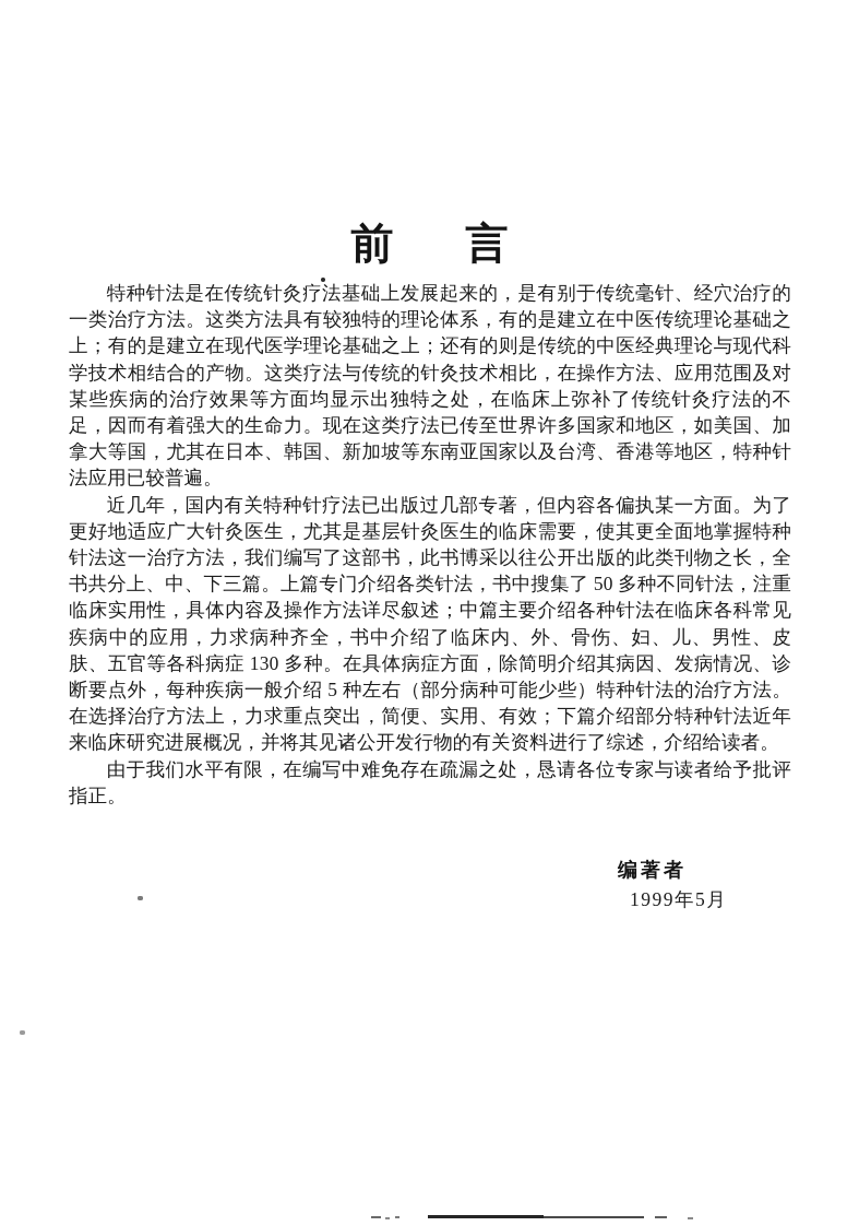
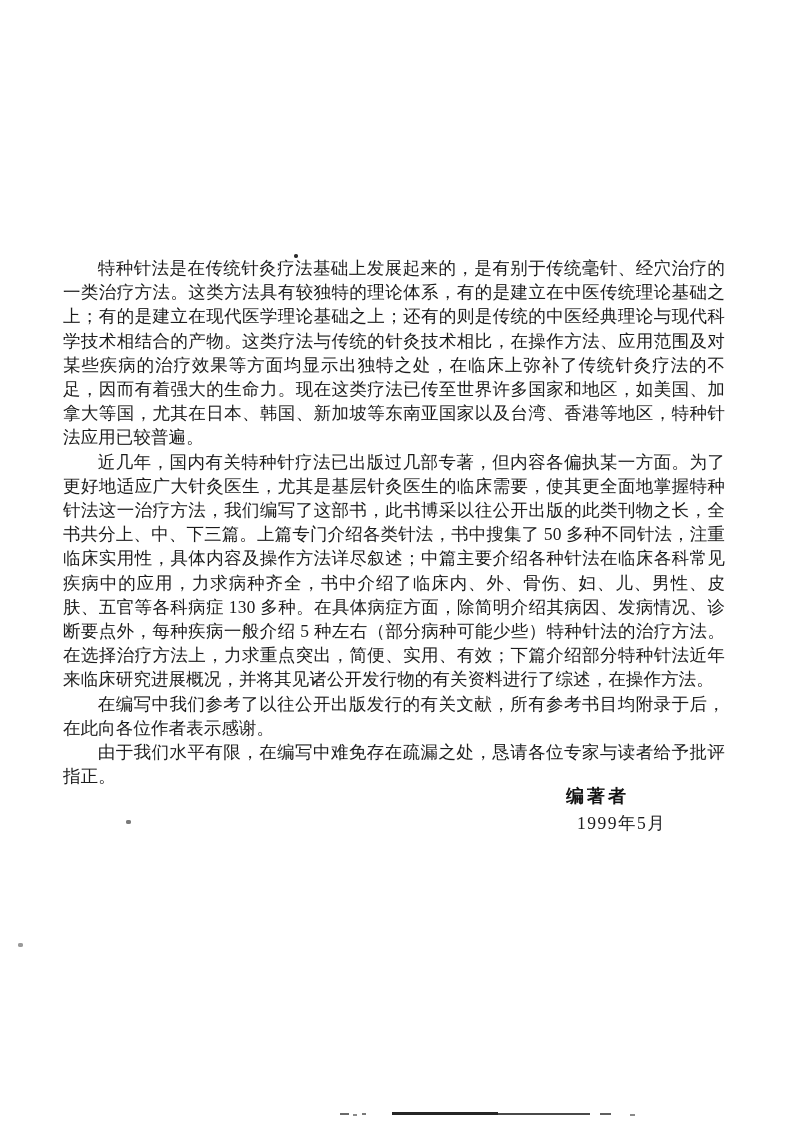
- 前言
  特种针法是在传统针灸疗法基础上发展起来的，是有别于传统毫针、经穴治疗的一类治疗方法。这类方法具有较独特的理论体系，有的是建立在中医传统理论基础之上；有的是建立在现代医学理论基础之上；还有的则是传统的中医经典理论与现代科学技术相结合的产物。这类疗法与传统的针灸技术相比，在操作方法、应用范围及对某些疾病的治疗效果等方面均显示出独特之处，在临床上弥补了传统针灸疗法的不足，因而有着强大的生命力。现在这类疗法已传至世界许多国家和地区，如美国、加拿大等国，尤其在日本、韩国、新加坡等东南亚国家以及台湾、香港等地区，特种针法应用已较普遍。
- 近几年，国内有关特种针疗法已出版过几部专著，但内容各偏执某一方面。为了更好地适应广大针灸医生，尤其是基层针灸医生的临床需要，使其更全面地掌握特种针法这一治疗方法，我们编写了这部书，此书博采以往公开出版的此类刊物之长，全书共分上、中、下三篇。上篇专门介绍各类针法，书中搜集了 50 多种不同针法，注重临床实用性，具体内容及操作方法详尽叙述；中篇主要介绍各种针法在临床各科常见疾病中的应用，力求病种齐全，书中介绍了临床内、外、骨伤、妇、儿、男性、皮肤、五官等各科病症 130 多种。在具体病症方面，除简明介绍其病因、发病情况、诊断要点外，每种疾病一般介绍 5 种左右（部分病种可能少些）特种针法的治疗方法。在选择治疗方法上，力求重点突出，简便、实用、有效；下篇介绍部分特种针法近年来临床研究进展概况，并将其见诸公开发行物的有关资料进行了综述，介绍给读者。
+ 近几年，国内有关特种针疗法已出版过几部专著，但内容各偏执某一方面。为了更好地适应广大针灸医生，尤其是基层针灸医生的临床需要，使其更全面地掌握特种针法这一治疗方法，我们编写了这部书，此书博采以往公开出版的此类刊物之长，全书共分上、中、下三篇。上篇专门介绍各类针法，书中搜集了 50 多种不同针法，注重临床实用性，具体内容及操作方法详尽叙述；中篇主要介绍各种针法在临床各科常见疾病中的应用，力求病种齐全，书中介绍了临床内、外、骨伤、妇、儿、男性、皮肤、五官等各科病症 130 多种。在具体病症方面，除简明介绍其病因、发病情况、诊断要点外，每种疾病一般介绍 5 种左右（部分病种可能少些）特种针法的治疗方法。在选择治疗方法上，力求重点突出，简便、实用、有效；下篇介绍部分特种针法近年来临床研究进展概况，并将其见诸公开发行物的有关资料进行了综述，在操作方法。
+ 在编写中我们参考了以往公开出版发行的有关文献，所有参考书目均附录于后，在此向各位作者表示感谢。
  由于我们水平有限，在编写中难免存在疏漏之处，恳请各位专家与读者给予批评指正。
  编著者
  1999年5月
